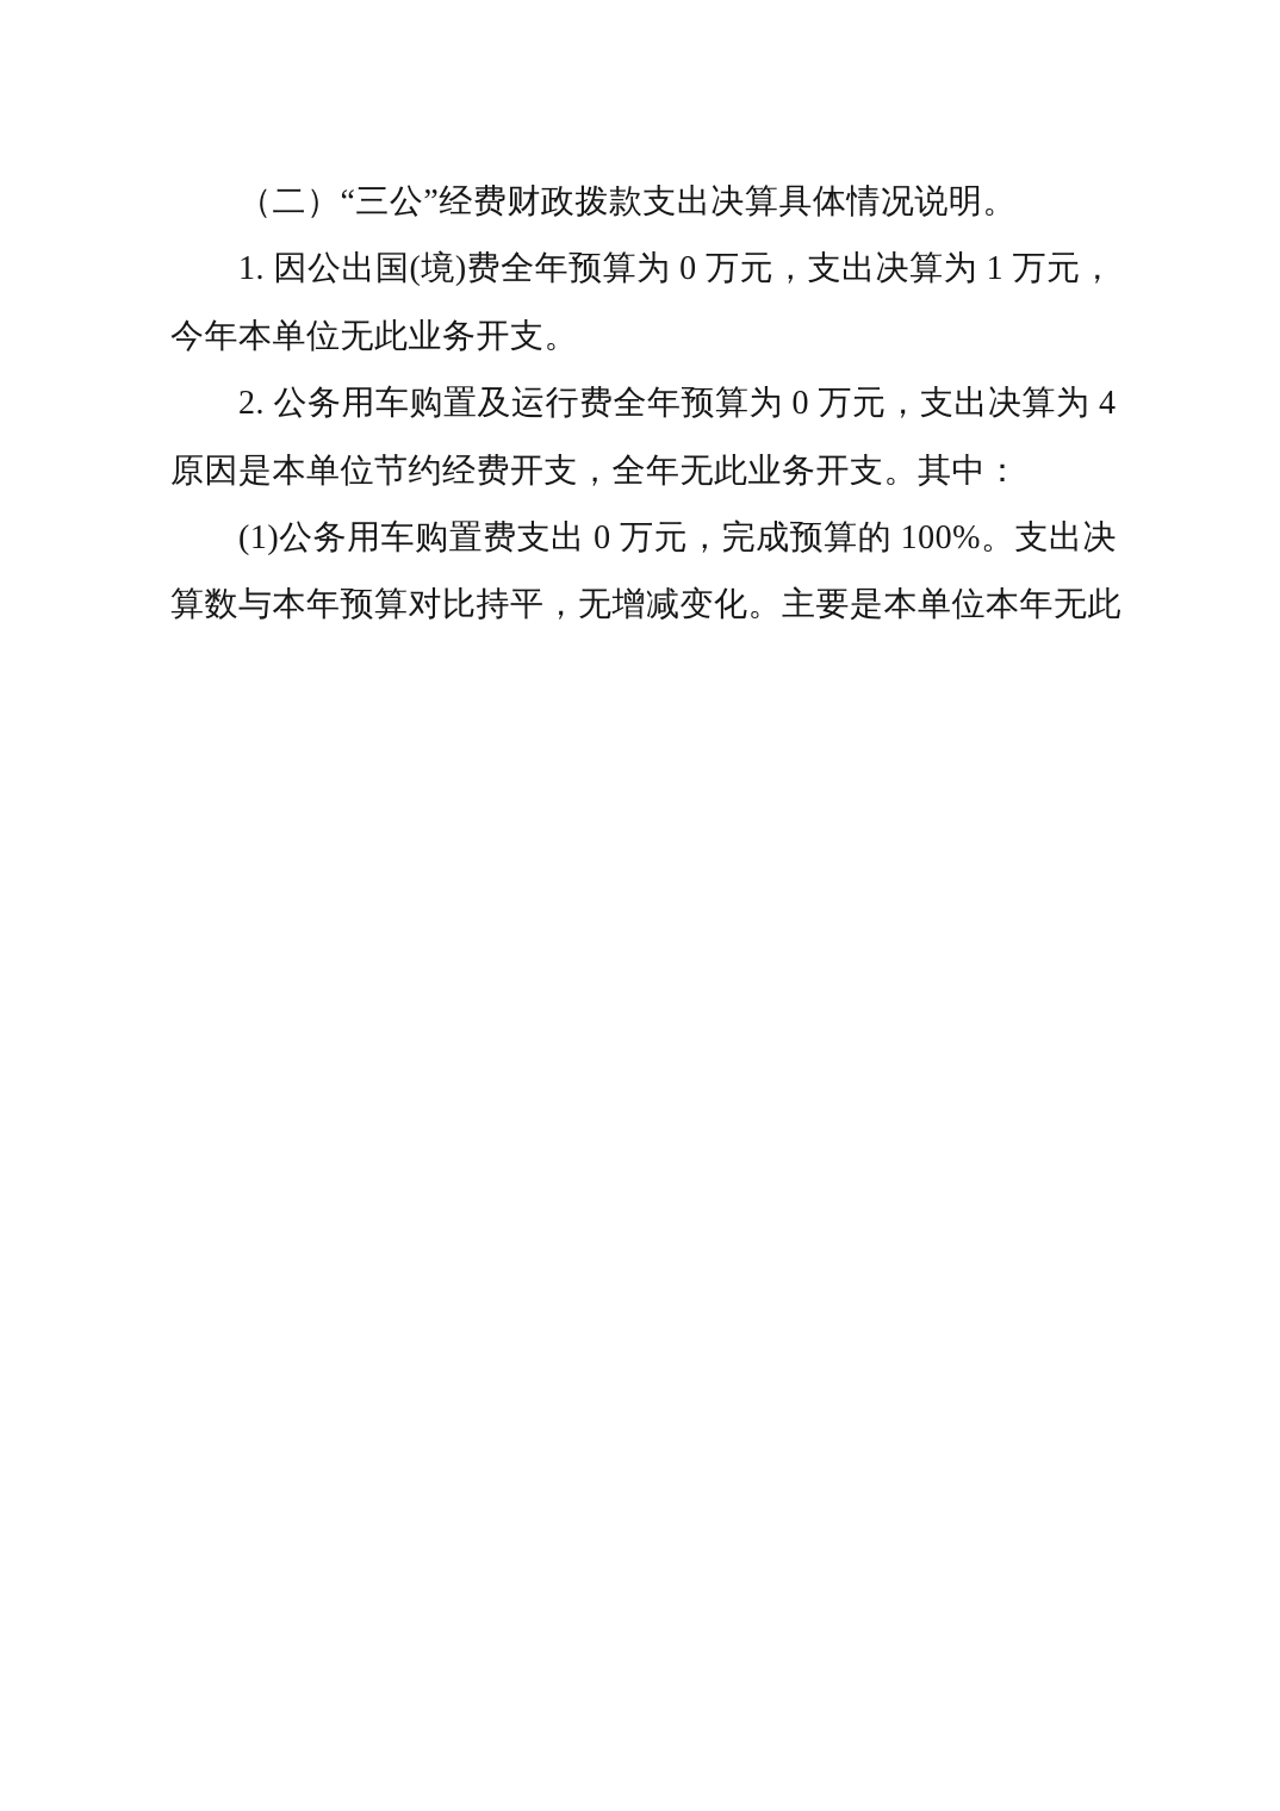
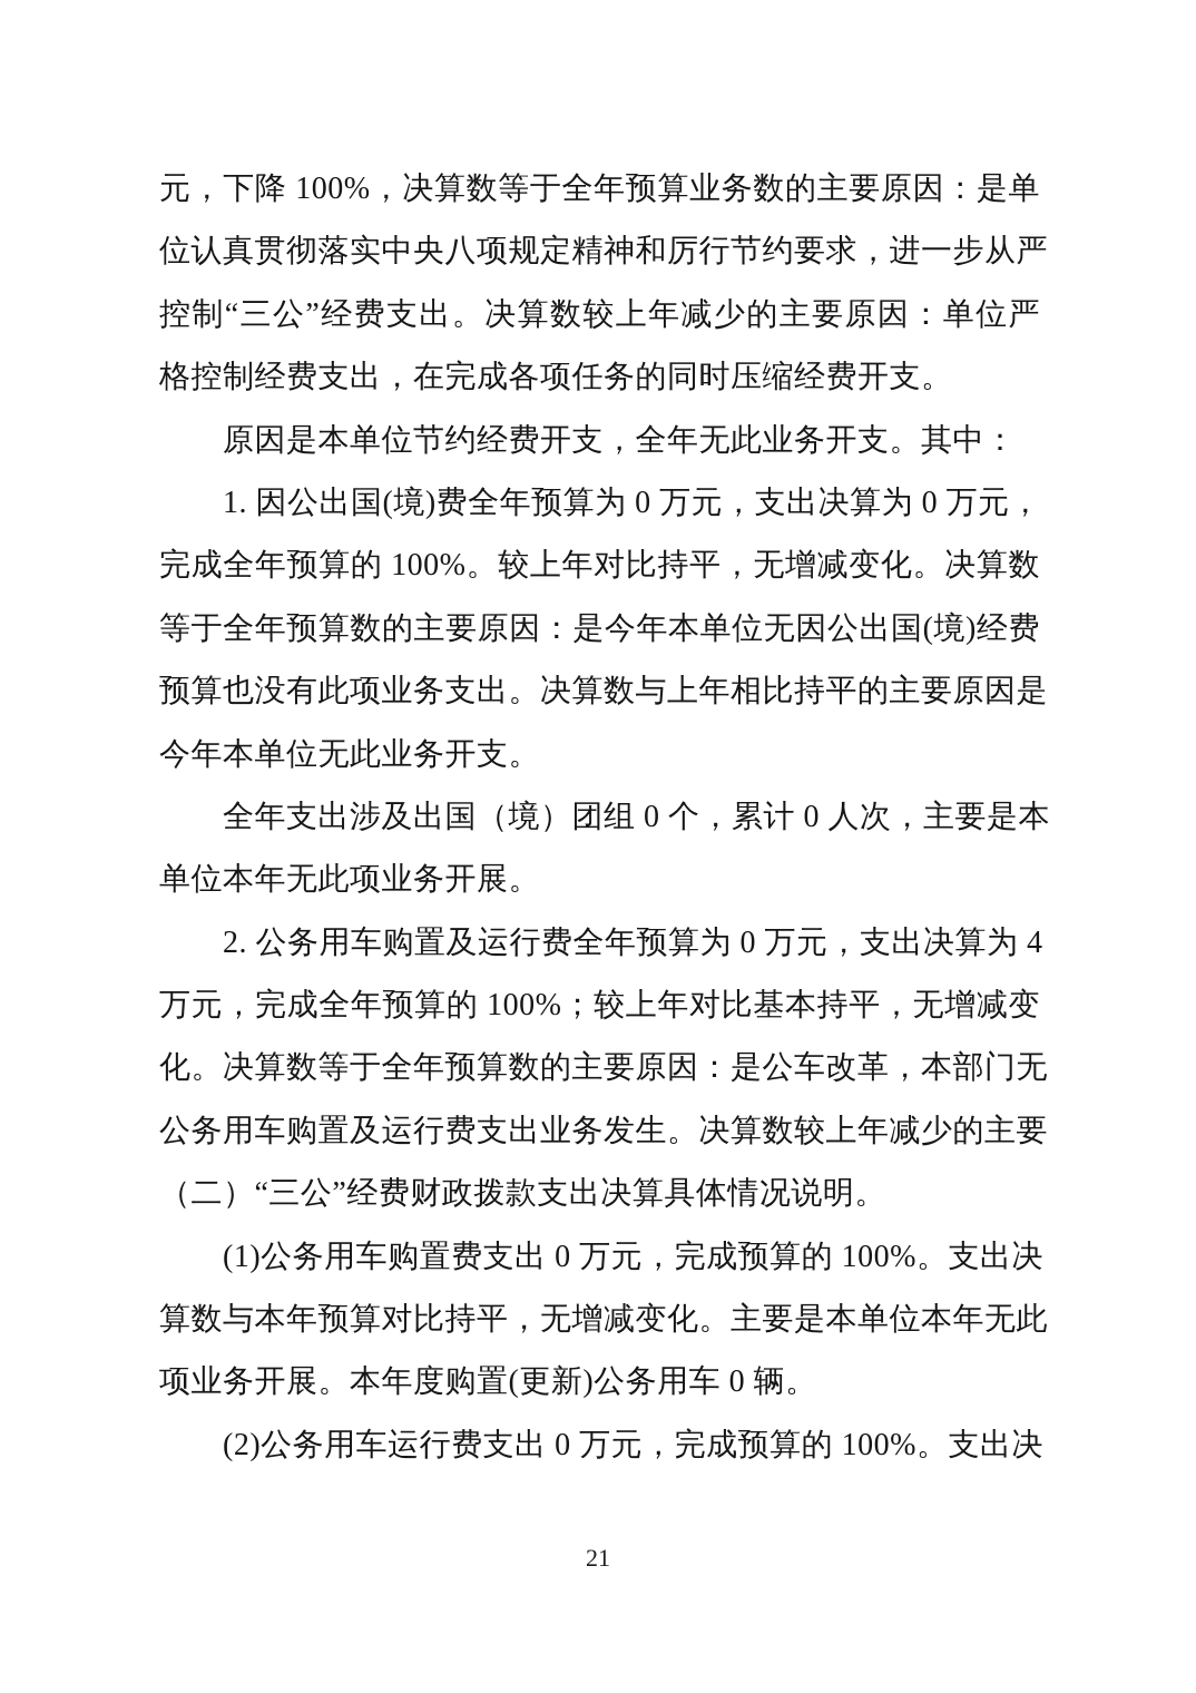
+ 元，下降 100%，决算数等于全年预算业务数的主要原因：是单
+ 位认真贯彻落实中央八项规定精神和厉行节约要求，进一步从严
+ 控制“三公”经费支出。决算数较上年减少的主要原因：单位严
+ 格控制经费支出，在完成各项任务的同时压缩经费开支。
- （二）“三公”经费财政拨款支出决算具体情况说明。
+ 原因是本单位节约经费开支，全年无此业务开支。其中：
- 1. 因公出国(境)费全年预算为 0 万元，支出决算为 1 万元，
+ 1. 因公出国(境)费全年预算为 0 万元，支出决算为 0 万元，
+ 完成全年预算的 100%。较上年对比持平，无增减变化。决算数
+ 等于全年预算数的主要原因：是今年本单位无因公出国(境)经费
+ 预算也没有此项业务支出。决算数与上年相比持平的主要原因是
  今年本单位无此业务开支。
+ 全年支出涉及出国（境）团组 0 个，累计 0 人次，主要是本
+ 单位本年无此项业务开展。
  2. 公务用车购置及运行费全年预算为 0 万元，支出决算为 4
+ 万元，完成全年预算的 100%；较上年对比基本持平，无增减变
+ 化。决算数等于全年预算数的主要原因：是公车改革，本部门无
+ 公务用车购置及运行费支出业务发生。决算数较上年减少的主要
- 原因是本单位节约经费开支，全年无此业务开支。其中：
+ （二）“三公”经费财政拨款支出决算具体情况说明。
  (1)公务用车购置费支出 0 万元，完成预算的 100%。支出决
  算数与本年预算对比持平，无增减变化。主要是本单位本年无此
+ 项业务开展。本年度购置(更新)公务用车 0 辆。
+ (2)公务用车运行费支出 0 万元，完成预算的 100%。支出决
+ 21
